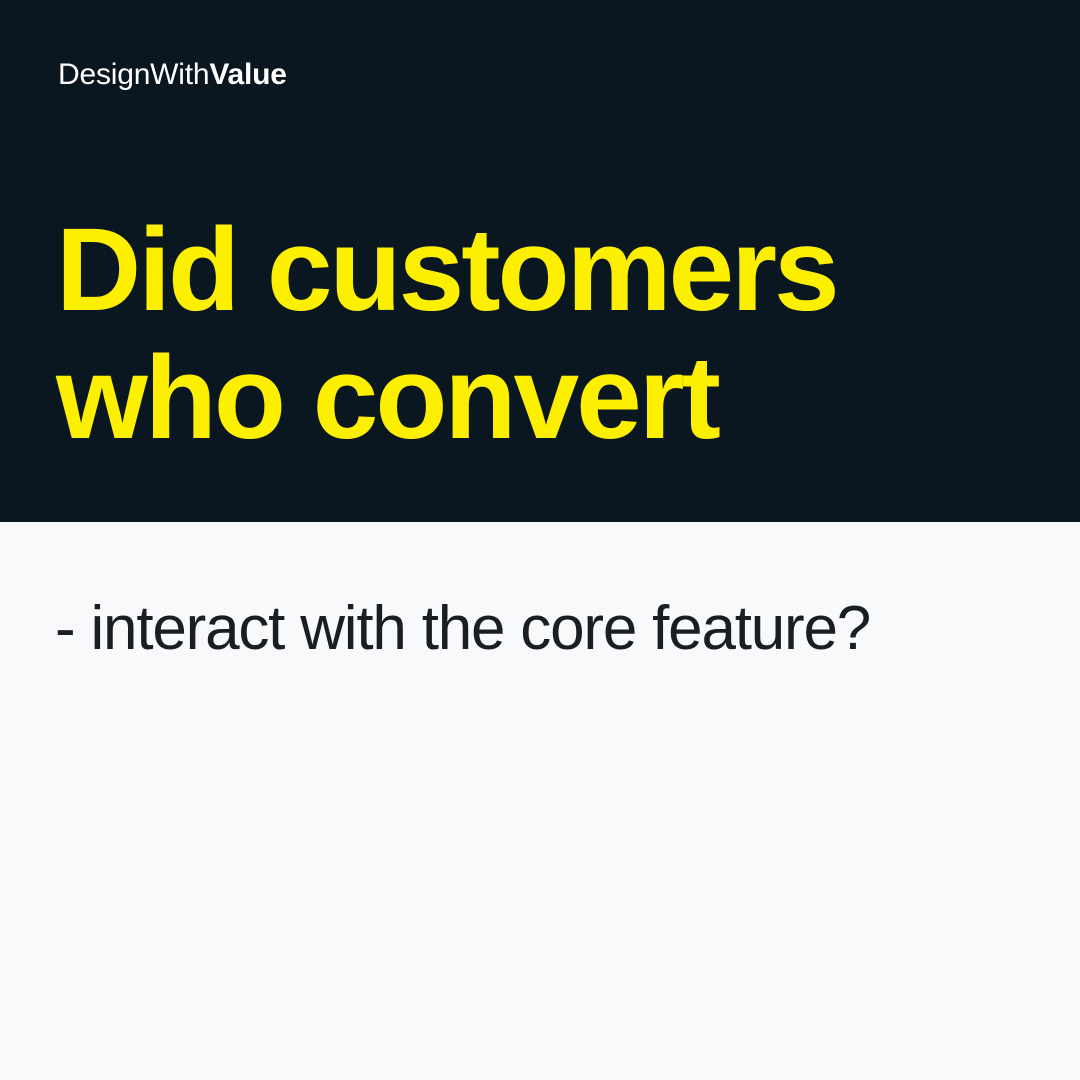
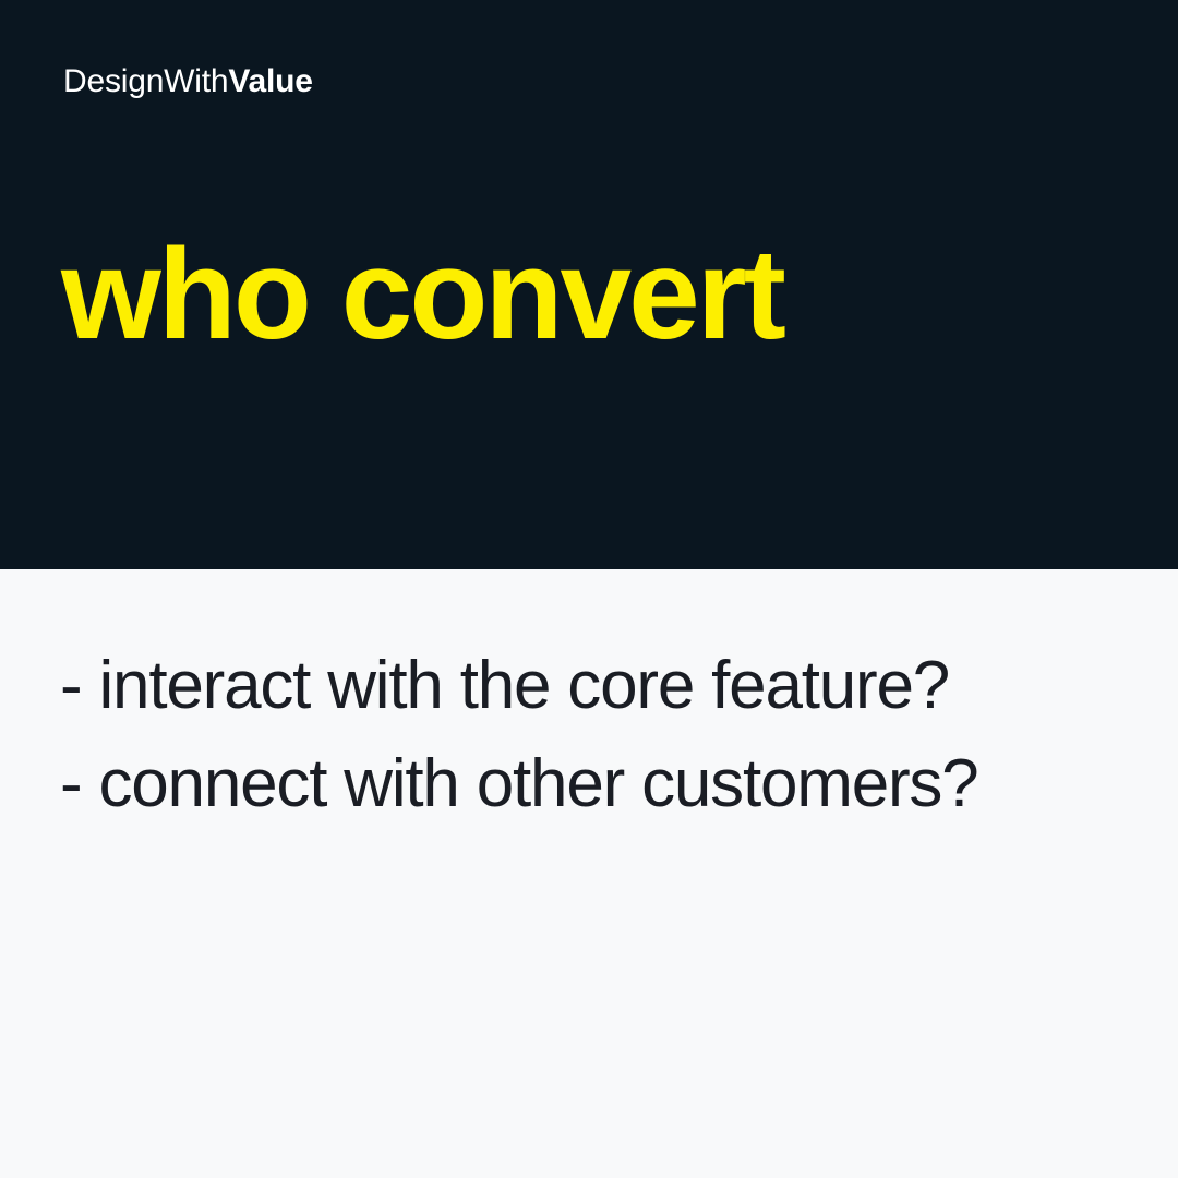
  DesignWithValue
- Did customers
  who convert
  - interact with the core feature?
+ - connect with other customers?
